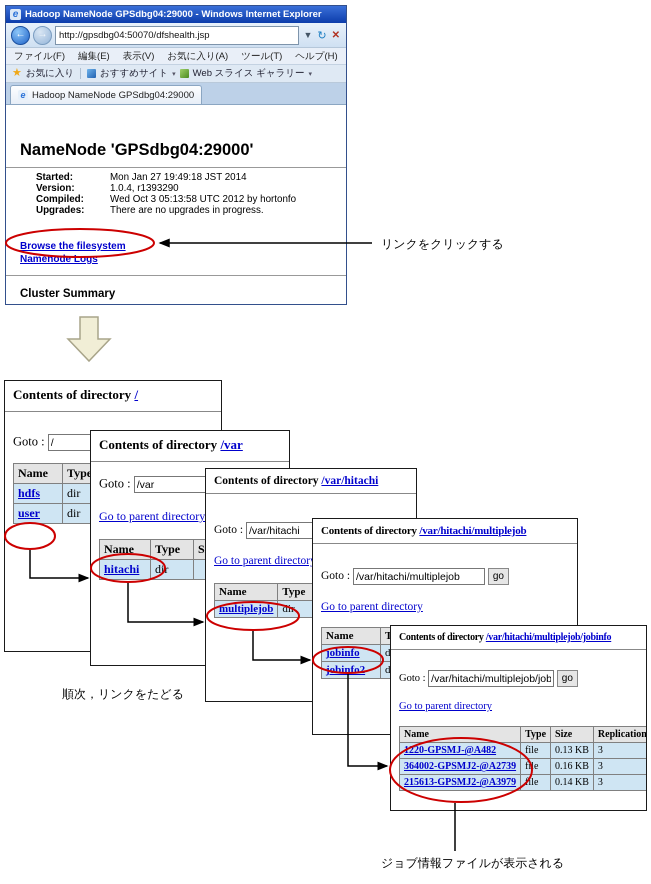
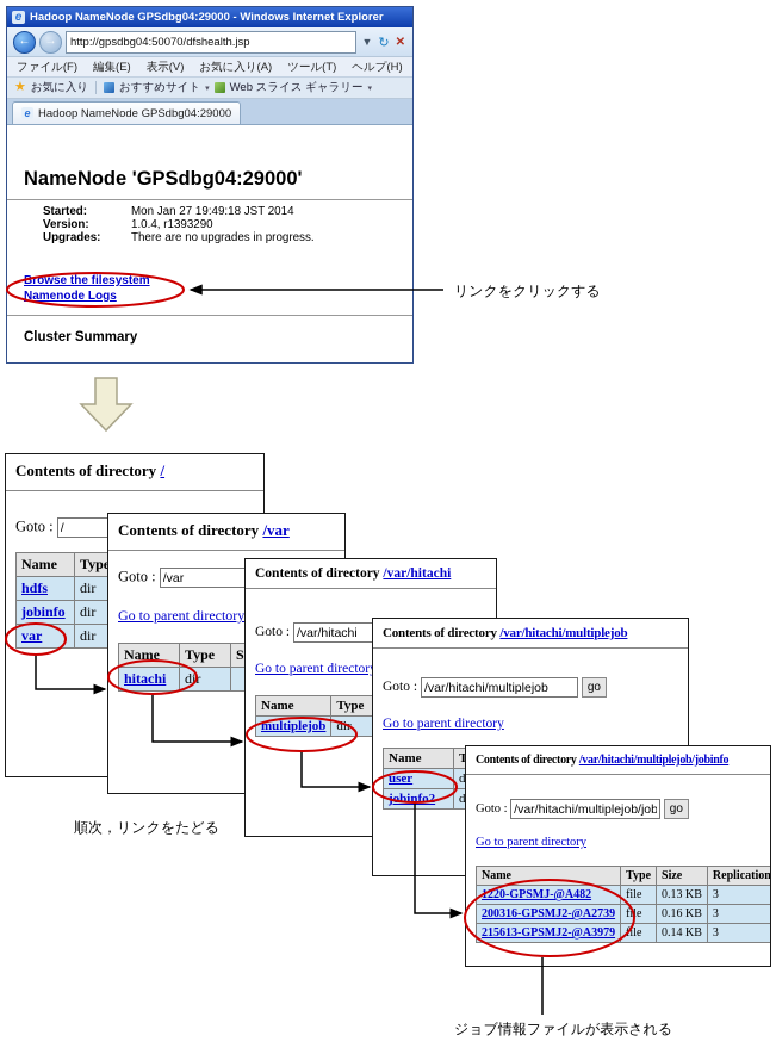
  e
  Hadoop NameNode GPSdbg04:29000 - Windows Internet Explorer
  ←
  →
  http://gpsdbg04:50070/dfshealth.jsp
  ▼
  ↻
  ✕
  ファイル(F)
  編集(E)
  表示(V)
  お気に入り(A)
  ツール(T)
  ヘルプ(H)
  ★
  お気に入り
  おすすめサイト
  Web スライス ギャラリー
  e
  Hadoop NameNode GPSdbg04:29000
  NameNode 'GPSdbg04:29000'
  Started: Mon Jan 27 19:49:18 JST 2014
  Version: 1.0.4, r1393290
- Compiled: Wed Oct 3 05:13:58 UTC 2012 by hortonfo
  Upgrades: There are no upgrades in progress.
  Browse the filesystem
  Namenode Logs
  Cluster Summary
  Contents of directory /
  Goto : /
  hdfs	dir
- user	dir
+ jobinfo	dir
+ var	dir
  Contents of directory /var
  Goto : /var
  Go to parent directory
  Name	Type	S
  hitachi	dir
  Contents of directory /var/hitachi
  Goto : /var/hitachi
  Go to parent director
  multiplejob	di
  Contents of directory /var/hitachi/multiplejob
  Goto : /var/hitachi/multiplejob go
  Go to parent directory
- jobinfo	d
+ user	d
  obinfo2	d
  Contents of directory /var/hitachi/multiplejob/jobinfo
  Goto : /var/hitachi/multiplejob/job go
  Go to parent directory
  Name	Type	Size	Replication
  220-GPSMJ-@A482	file	0.13 KB	3
- 364002-GPSMJ2-@A2739	fie	0.16 KB	3
+ 200316-GPSMJ2-@A2739	fie	0.16 KB	3
  215613-GPSMJ2-@A3979	ile	0.14 KB	3
  リンクをクリックする
  順次，リンクをたどる
  ジョブ情報ファイルが表示される
